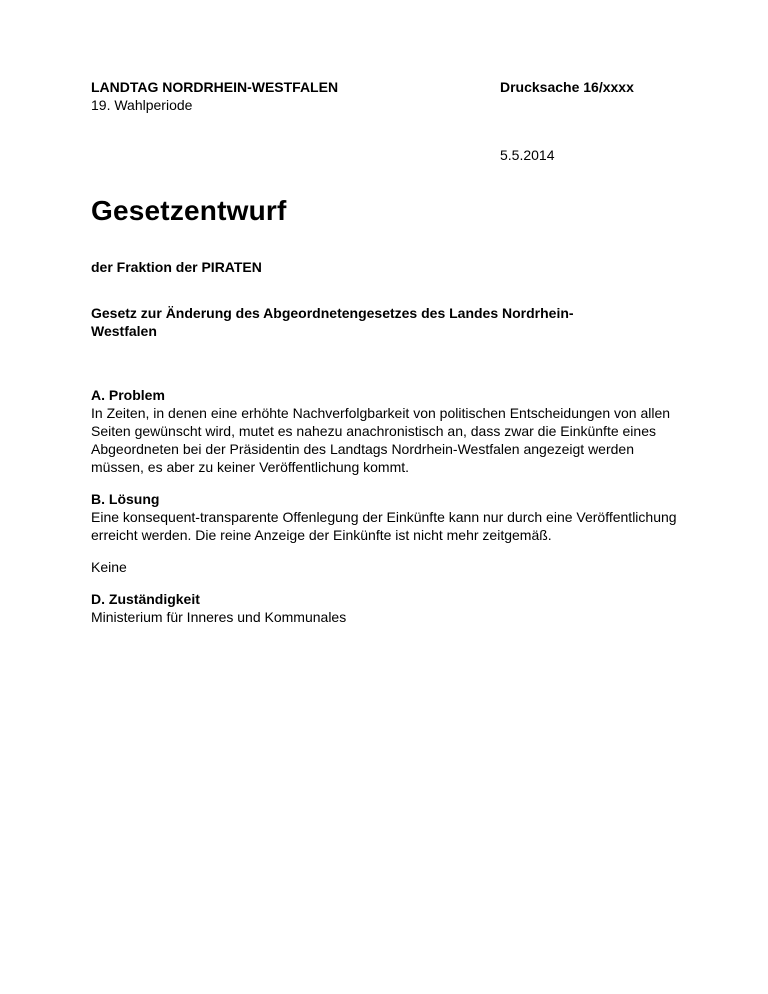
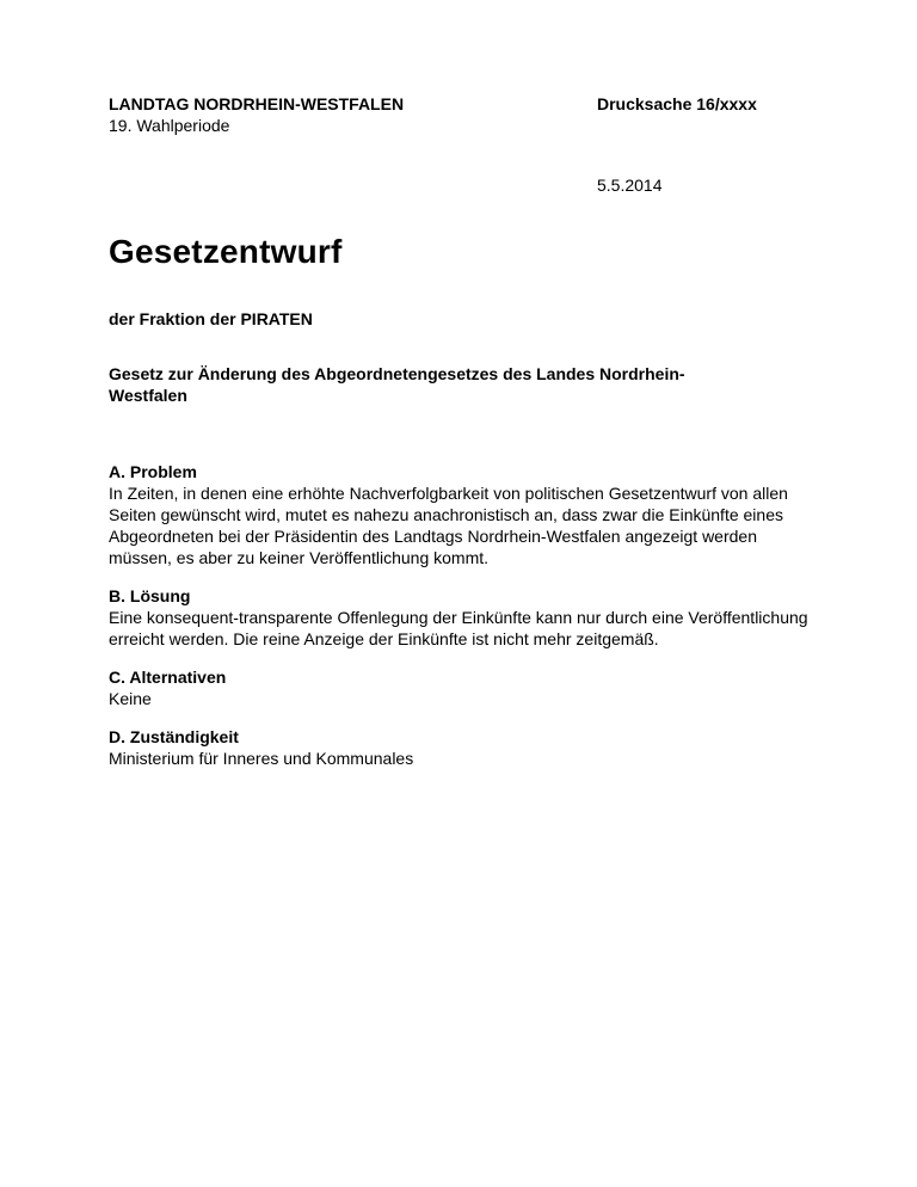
  LANDTAG NORDRHEIN-WESTFALEN
  19. Wahlperiode
  Drucksache 16/xxxx
  5.5.2014
  Gesetzentwurf
  der Fraktion der PIRATEN
  Gesetz zur Änderung des Abgeordnetengesetzes des Landes Nordrhein-Westfalen
  A. Problem
- In Zeiten, in denen eine erhöhte Nachverfolgbarkeit von politischen Entscheidungen von allen Seiten gewünscht wird, mutet es nahezu anachronistisch an, dass zwar die Einkünfte eines Abgeordneten bei der Präsidentin des Landtags Nordrhein-Westfalen angezeigt werden müssen, es aber zu keiner Veröffentlichung kommt.
+ In Zeiten, in denen eine erhöhte Nachverfolgbarkeit von politischen Gesetzentwurf von allen Seiten gewünscht wird, mutet es nahezu anachronistisch an, dass zwar die Einkünfte eines Abgeordneten bei der Präsidentin des Landtags Nordrhein-Westfalen angezeigt werden müssen, es aber zu keiner Veröffentlichung kommt.
  B. Lösung
  Eine konsequent-transparente Offenlegung der Einkünfte kann nur durch eine Veröffentlichung erreicht werden. Die reine Anzeige der Einkünfte ist nicht mehr zeitgemäß.
+ C. Alternativen
  Keine
  D. Zuständigkeit
  Ministerium für Inneres und Kommunales
